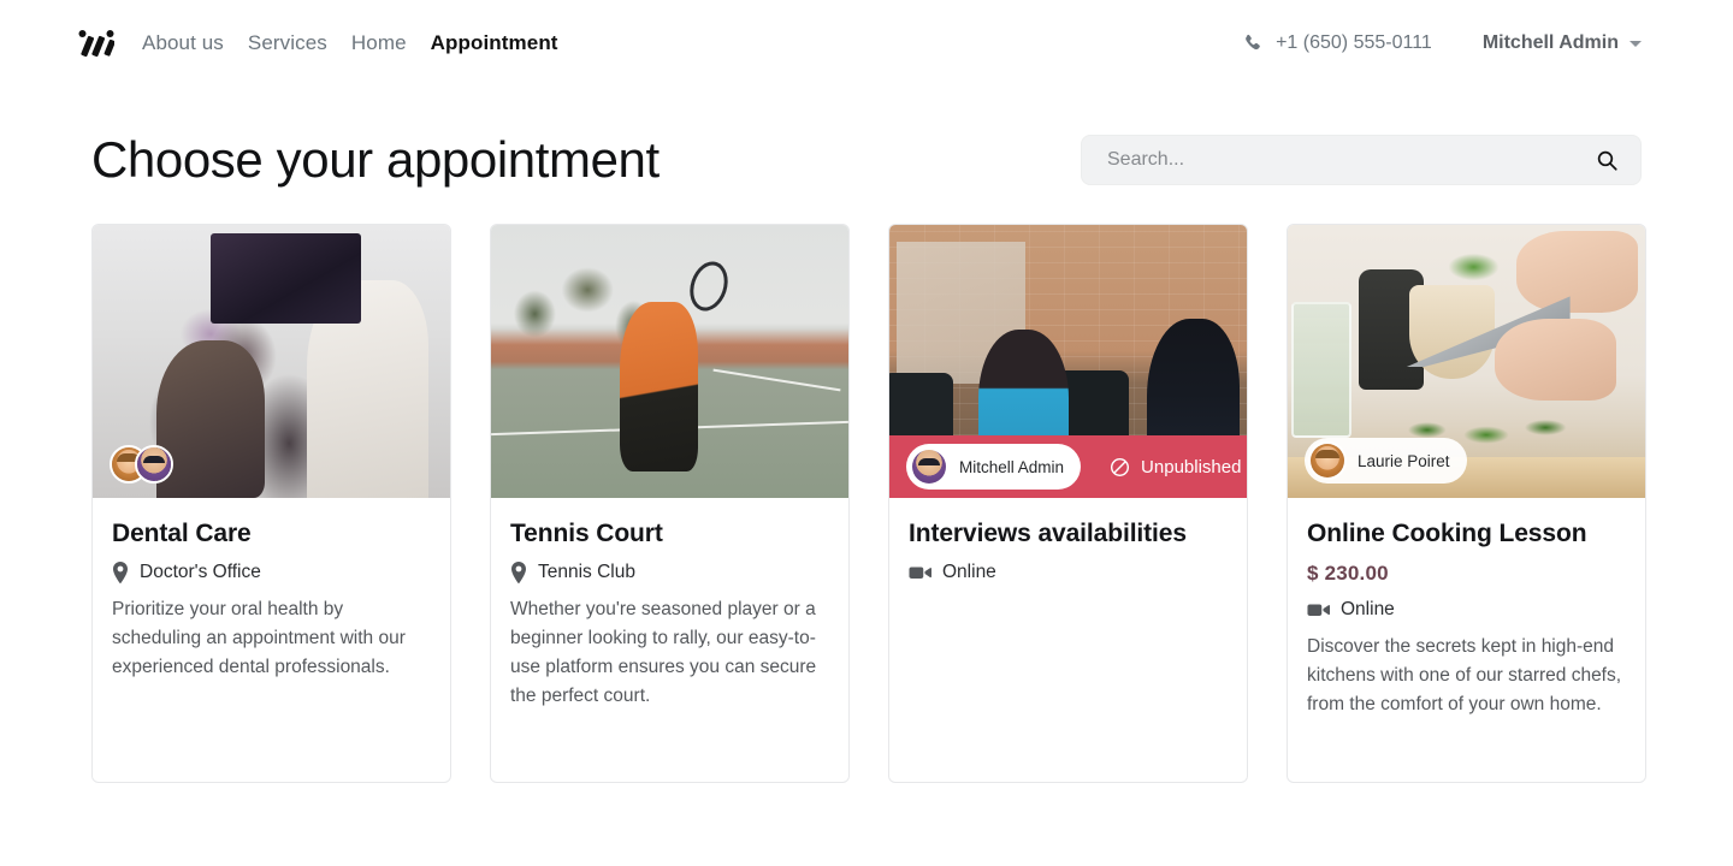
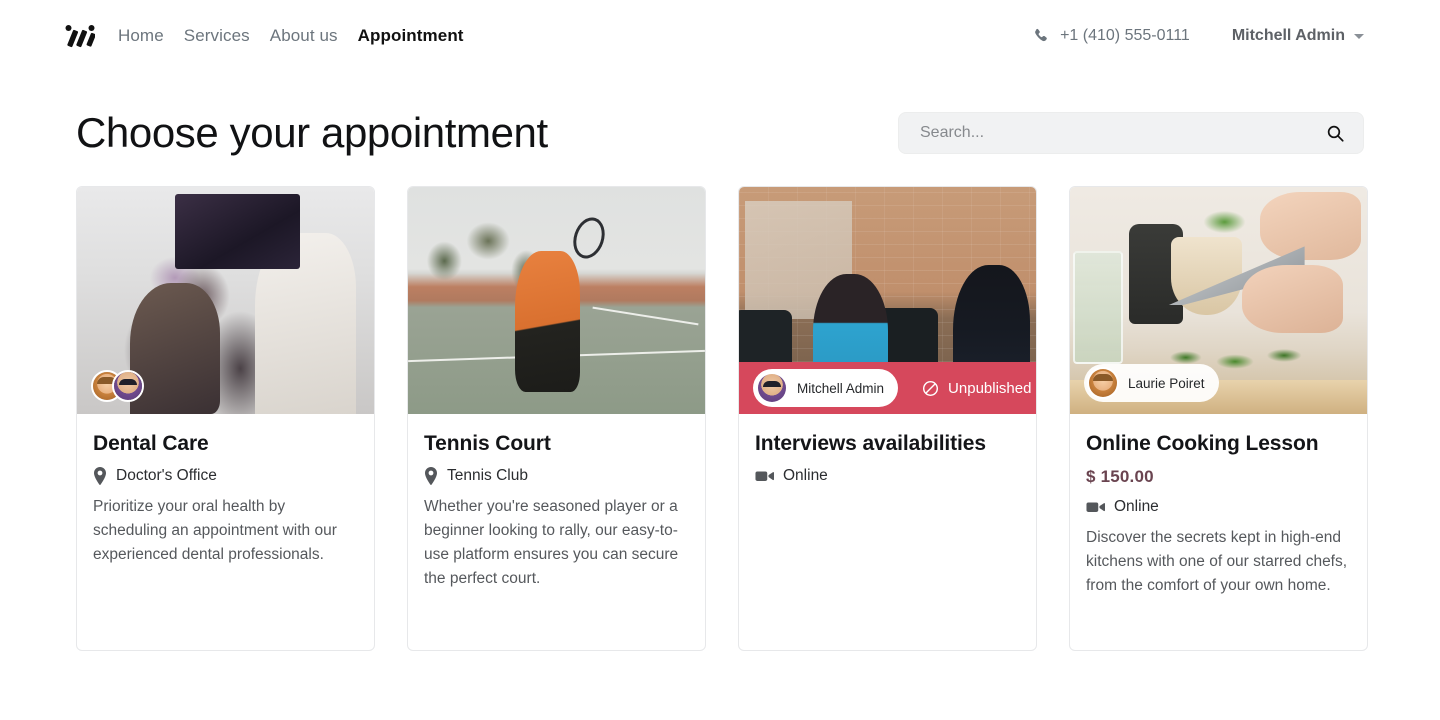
- About us
+ Home
  Services
- Home
+ About us
  Appointment
- +1 (650) 555-0111
+ +1 (410) 555-0111
  Mitchell Admin
  Choose your appointment
  Search...
  Dental Care
  Doctor's Office
  Prioritize your oral health by scheduling an appointment with our experienced dental professionals.
  Tennis Court
  Tennis Club
  Whether you're seasoned player or a beginner looking to rally, our easy-to-use platform ensures you can secure the perfect court.
  Mitchell Admin
  Unpublished
  Interviews availabilities
  Online
  Laurie Poiret
  Online Cooking Lesson
- $ 230.00
+ $ 150.00
  Online
  Discover the secrets kept in high-end kitchens with one of our starred chefs, from the comfort of your own home.
